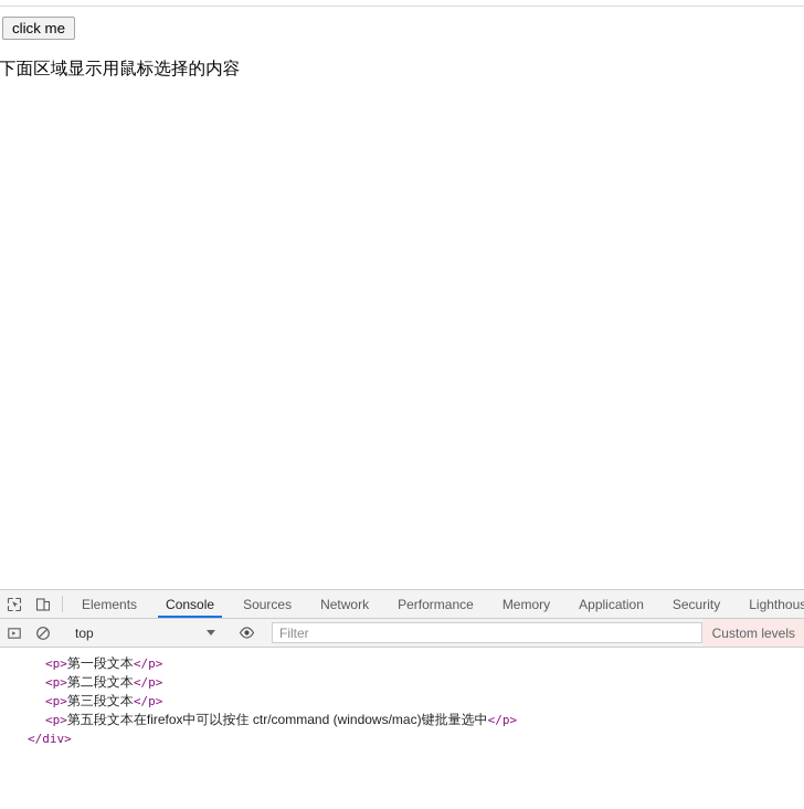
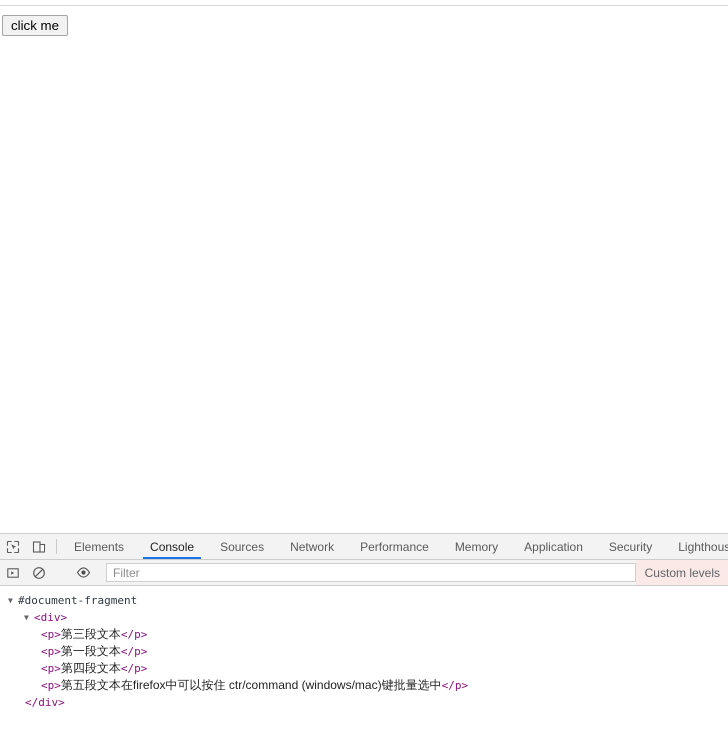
  click me
- 下面区域显示用鼠标选择的内容
  Elements
  Console
  Sources
  Network
  Performance
  Memory
  Application
  Security
  Lighthous
- top
  Filter
  Custom levels
+ ▼ #document-fragment
+ ▼ <div>
- <p>第一段文本</p>
+ <p>第三段文本</p>
- <p>第二段文本</p>
- <p>第三段文本</p>
+ <p>第一段文本</p>
+ <p>第四段文本</p>
  <p>第五段文本在firefox中可以按住 ctr/command (windows/mac)键批量选中</p>
  </div>
